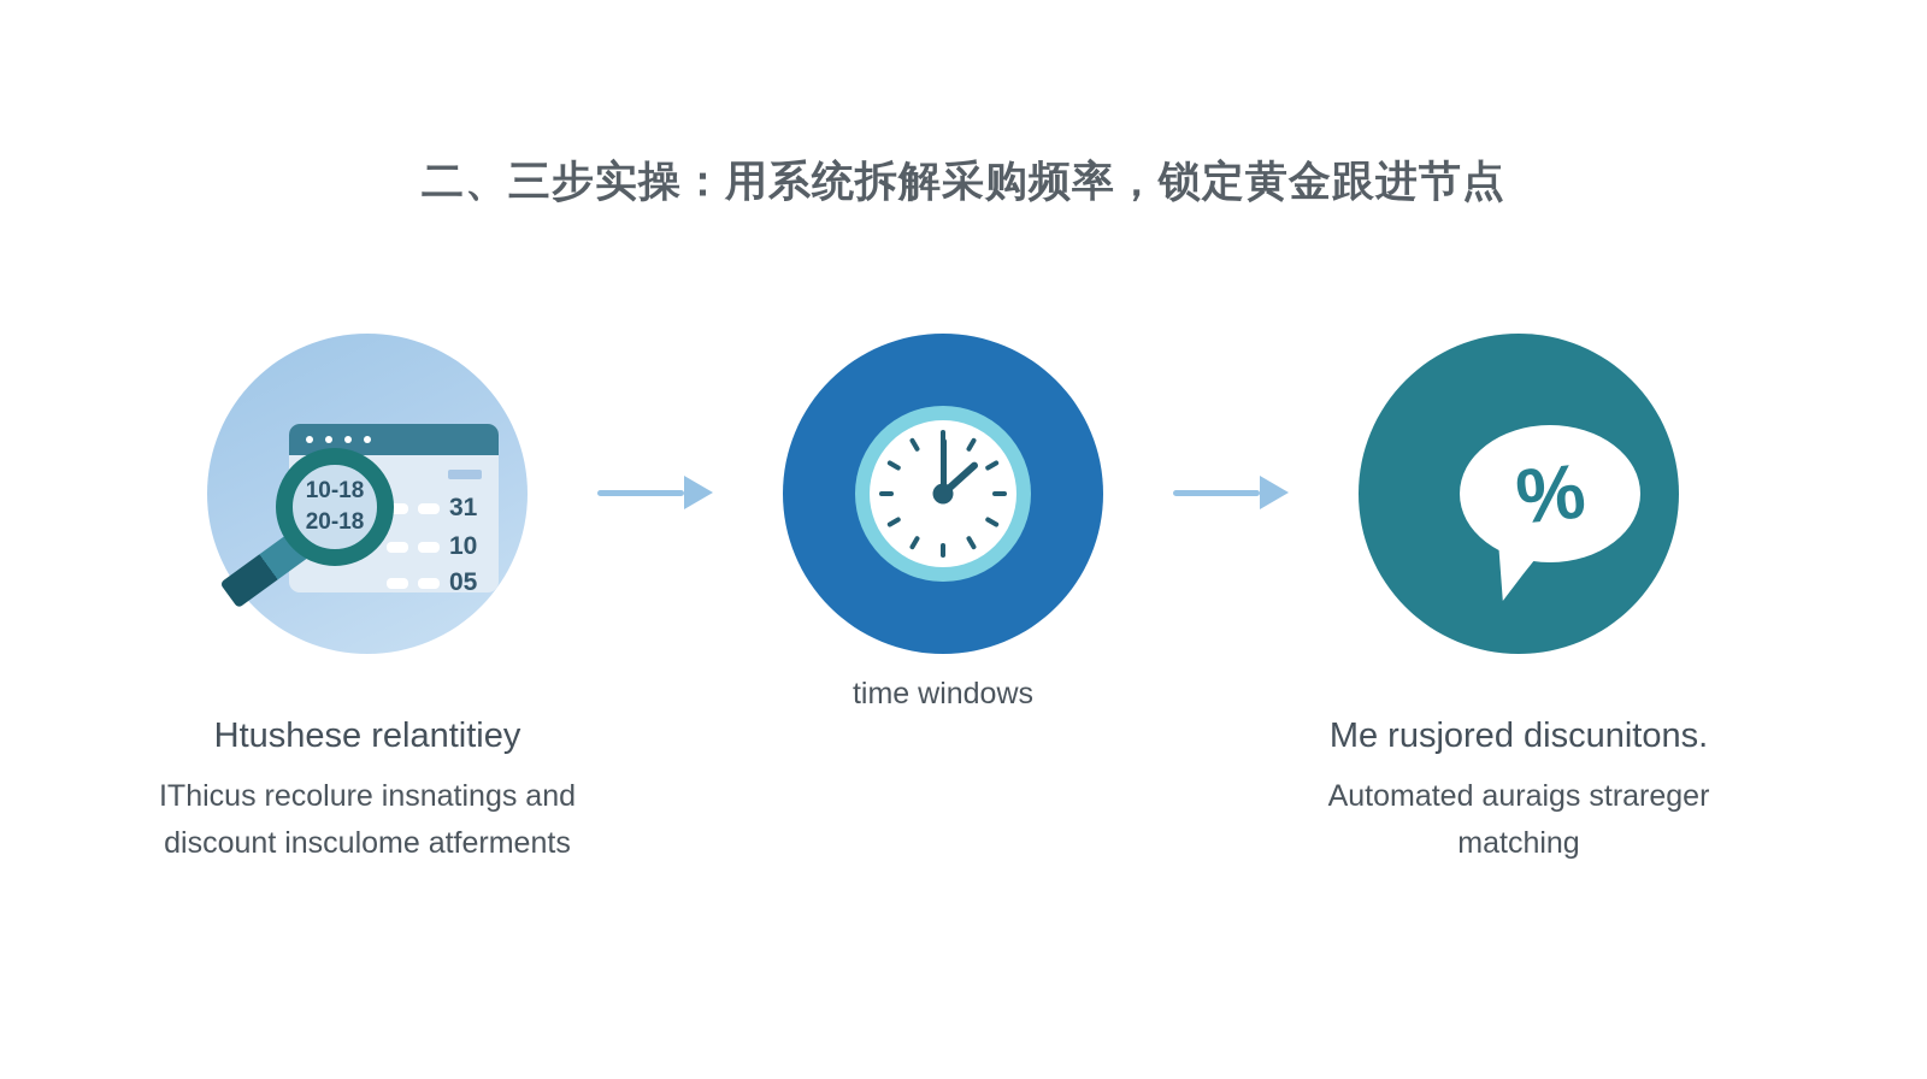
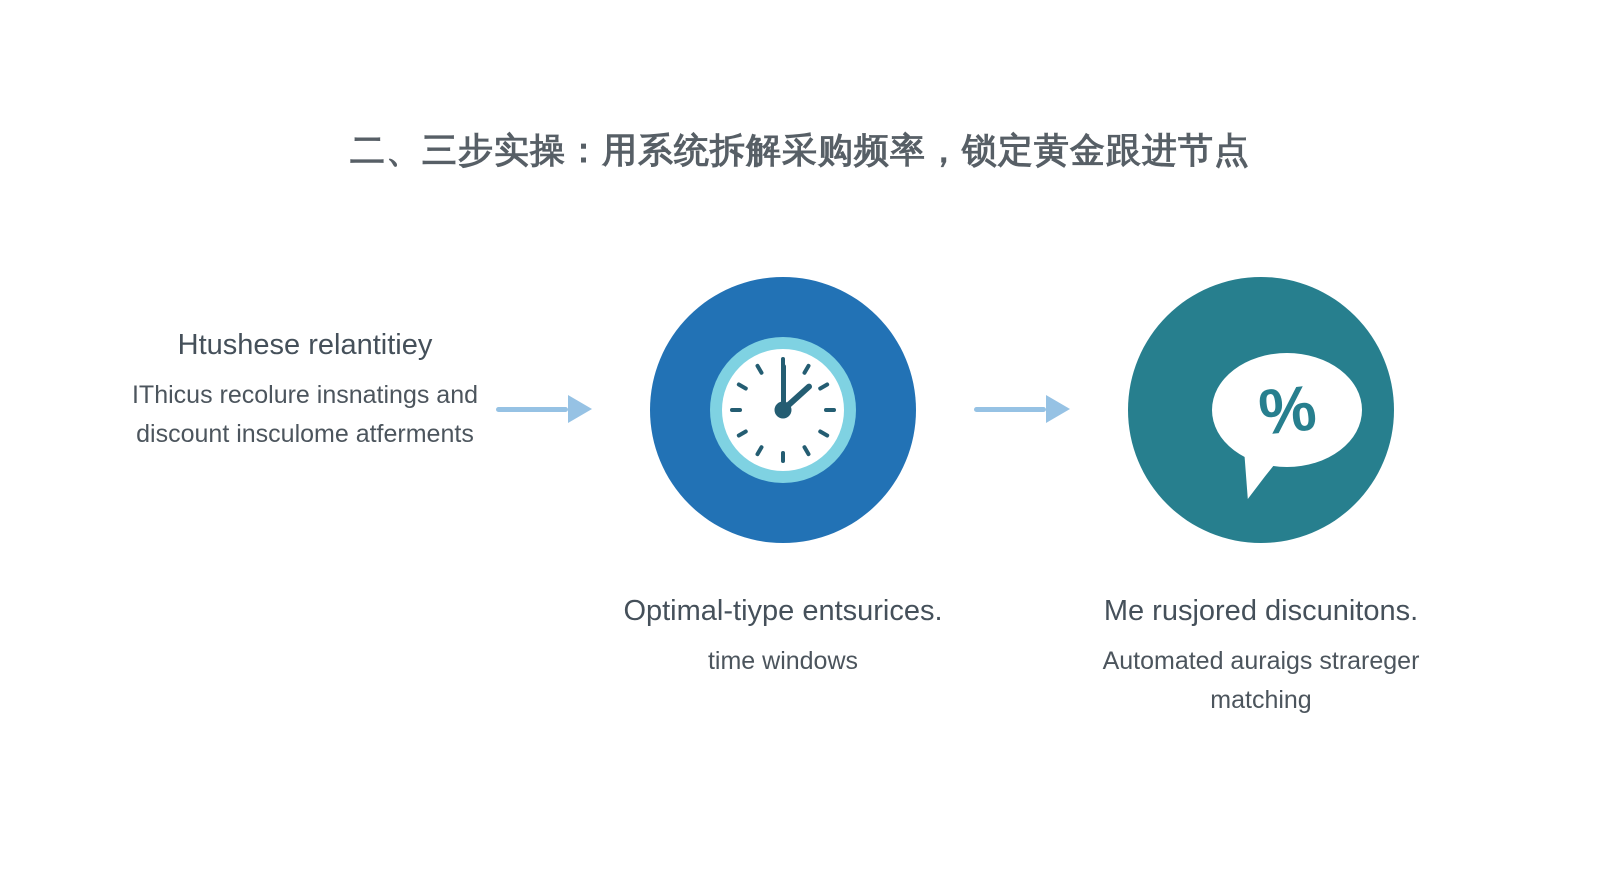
  二、三步实操：用系统拆解采购频率，锁定黄金跟进节点
- 31
- 10
- 05
- 10-18
- 20-18
  Htushese relantitiey
  IThicus recolure insnatings and
  discount insculome atferments
+ Optimal-tiype entsurices.
  time windows
  Me rusjored discunitons.
  Automated auraigs strareger
  matching
